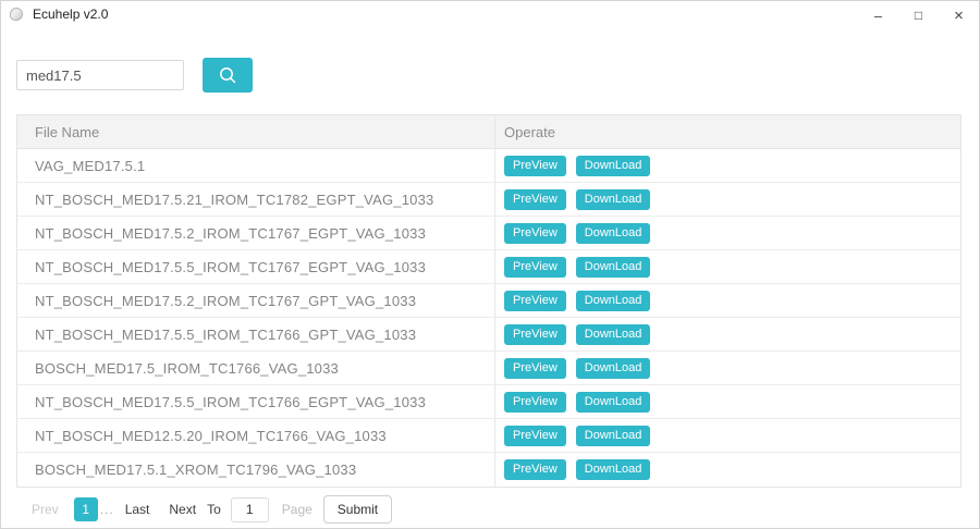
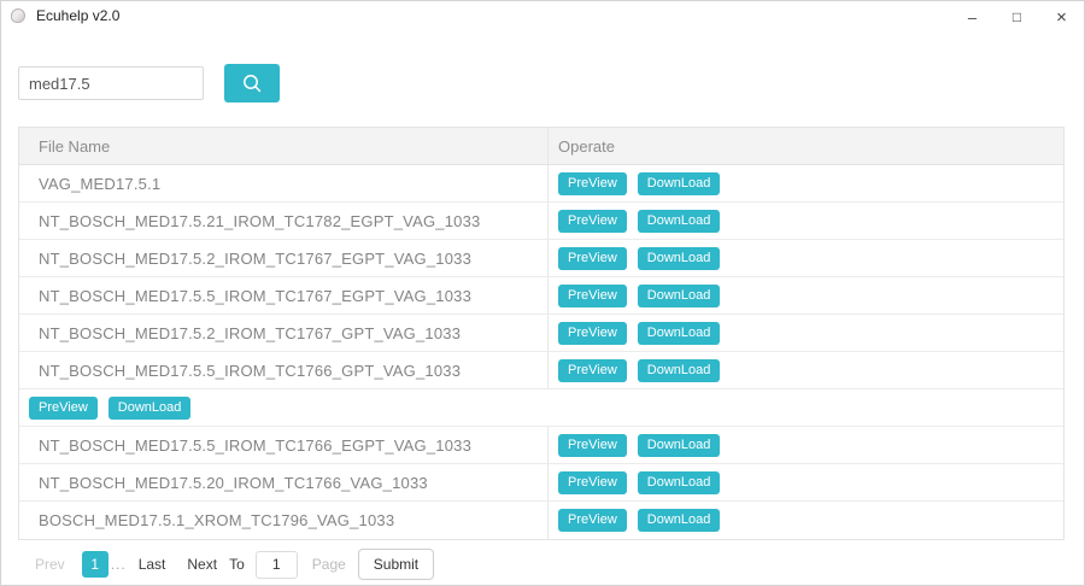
  Ecuhelp v2.0
  –
  □
  ×
  med17.5
  File Name
  Operate
  VAG_MED17.5.1
  PreView
  DownLoad
  NT_BOSCH_MED17.5.21_IROM_TC1782_EGPT_VAG_1033
  PreView
  DownLoad
  NT_BOSCH_MED17.5.2_IROM_TC1767_EGPT_VAG_1033
  PreView
  DownLoad
  NT_BOSCH_MED17.5.5_IROM_TC1767_EGPT_VAG_1033
  PreView
  DownLoad
  NT_BOSCH_MED17.5.2_IROM_TC1767_GPT_VAG_1033
  PreView
  DownLoad
  NT_BOSCH_MED17.5.5_IROM_TC1766_GPT_VAG_1033
  PreView
  DownLoad
- BOSCH_MED17.5_IROM_TC1766_VAG_1033
  PreView
  DownLoad
  NT_BOSCH_MED17.5.5_IROM_TC1766_EGPT_VAG_1033
  PreView
  DownLoad
- NT_BOSCH_MED12.5.20_IROM_TC1766_VAG_1033
+ NT_BOSCH_MED17.5.20_IROM_TC1766_VAG_1033
  PreView
  DownLoad
  BOSCH_MED17.5.1_XROM_TC1796_VAG_1033
  PreView
  DownLoad
  Prev
  1
  ...
  Last
  Next
  To
  1
  Page
  Submit
